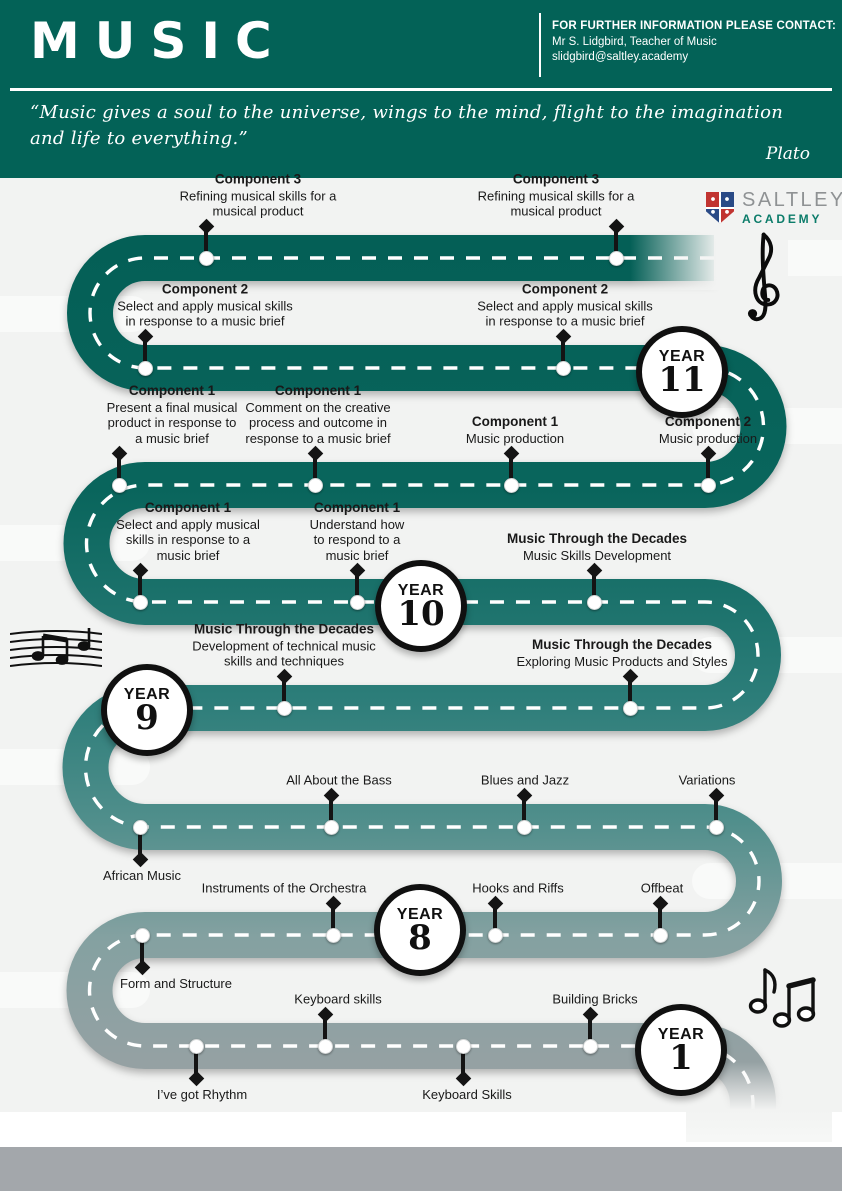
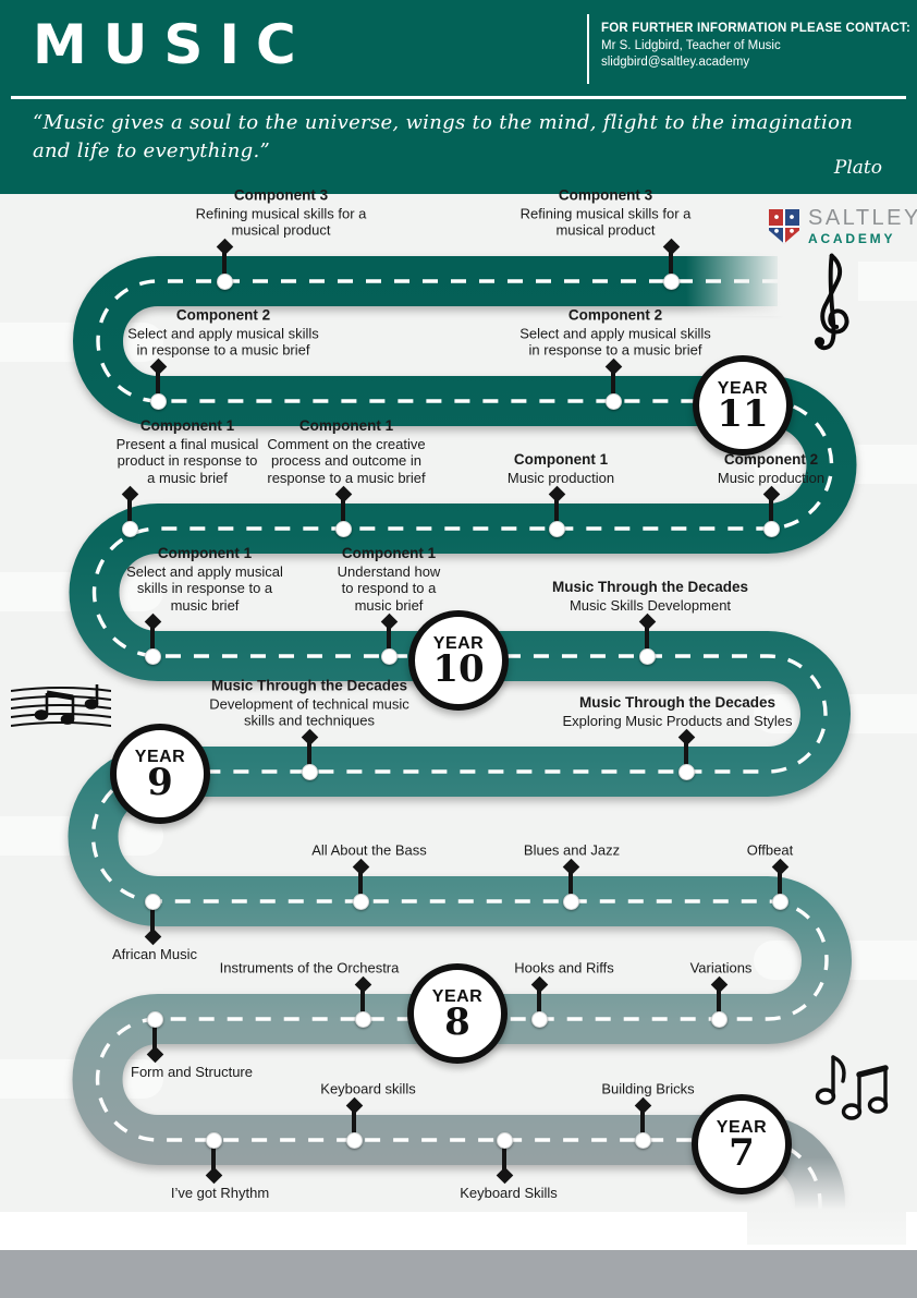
  MUSIC
  FOR FURTHER INFORMATION PLEASE CONTACT:
  Mr S. Lidgbird, Teacher of Music
  slidgbird@saltley.academy
  “Music gives a soul to the universe, wings to the mind, flight to the imagination and life to everything.”
  Plato
  SALTLEY
  ACADEMY
  Component 3
  Refining musical skills for a
  musical product
  Component 3
  Refining musical skills for a
  musical product
  Component 2
  Select and apply musical skills
  in response to a music brief
  Component 2
  Select and apply musical skills
  in response to a music brief
  Component 1
  Present a final musical
  product in response to
  a music brief
  Component 1
  Comment on the creative
  process and outcome in
  response to a music brief
  Component 1
  Music production
  Component 2
  Music production
  Component 1
  Select and apply musical
  skills in response to a
  music brief
  Component 1
  Understand how
  to respond to a
  music brief
  Music Through the Decades
  Music Skills Development
  Music Through the Decades
  Development of technical music
  skills and techniques
  Music Through the Decades
  Exploring Music Products and Styles
  African Music
  All About the Bass
  Blues and Jazz
- Variations
+ Offbeat
  Form and Structure
  Instruments of the Orchestra
  Hooks and Riffs
- Offbeat
+ Variations
  I’ve got Rhythm
  Keyboard skills
  Keyboard Skills
  Building Bricks
  YEAR
  11
  YEAR
  10
  YEAR
  9
  YEAR
  8
  YEAR
- 1
+ 7
